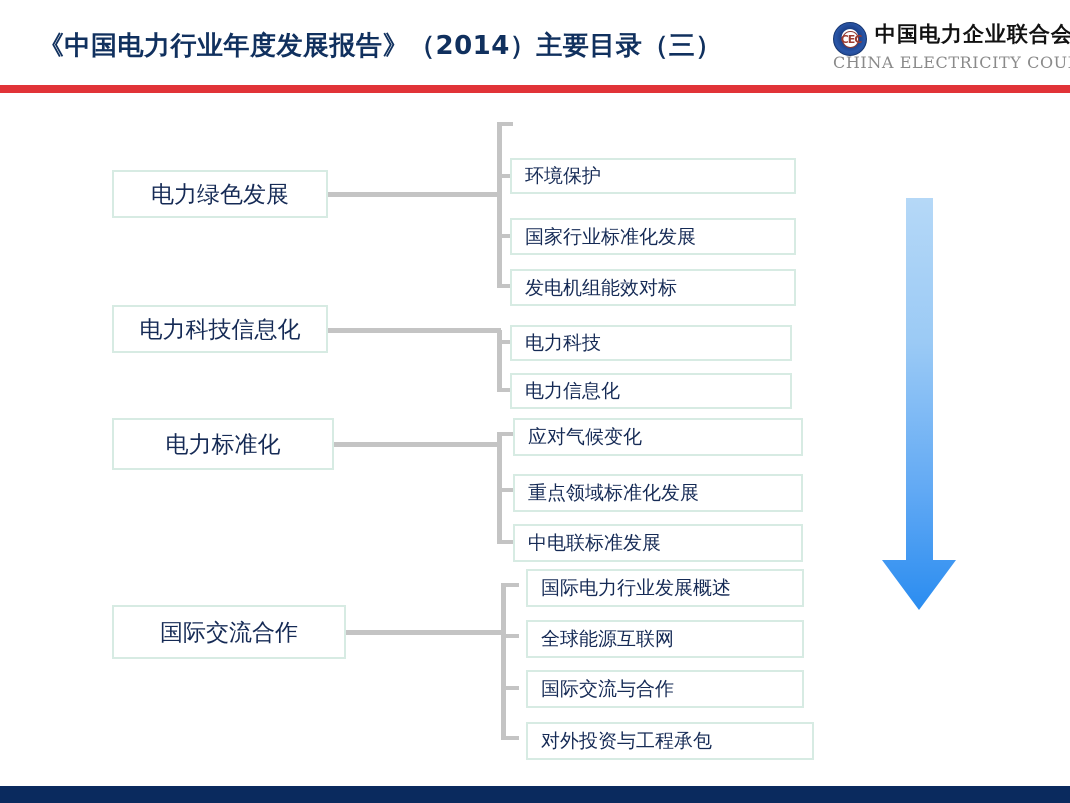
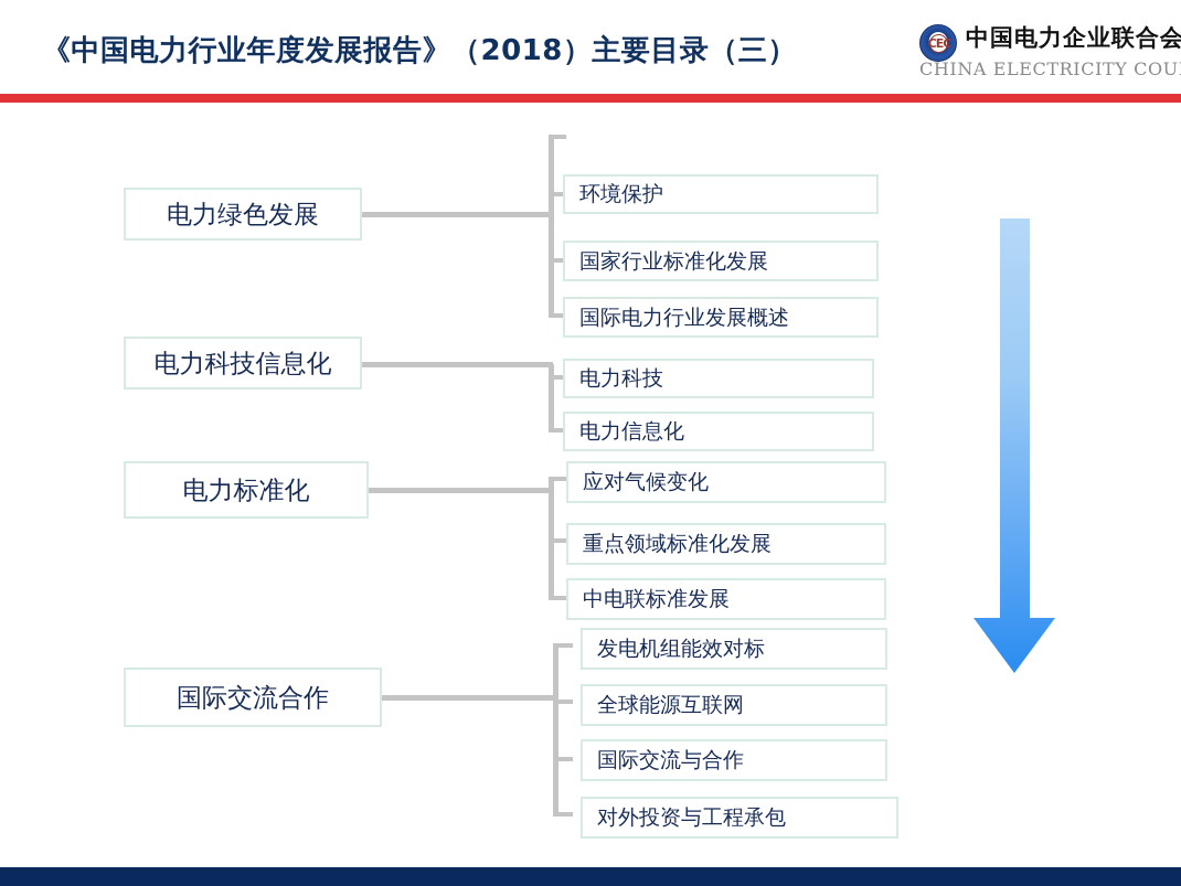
- 《中国电力行业年度发展报告》（2014）主要目录（三）
+ 《中国电力行业年度发展报告》（2018）主要目录（三）
  CEC
  中国电力企业联合会
  CHINA ELECTRICITY COU
  电力绿色发展
  环境保护
  国家行业标准化发展
- 发电机组能效对标
+ 国际电力行业发展概述
  电力科技信息化
  电力科技
  电力信息化
  电力标准化
  应对气候变化
  重点领域标准化发展
  中电联标准发展
  国际交流合作
- 国际电力行业发展概述
+ 发电机组能效对标
  全球能源互联网
  国际交流与合作
  对外投资与工程承包
